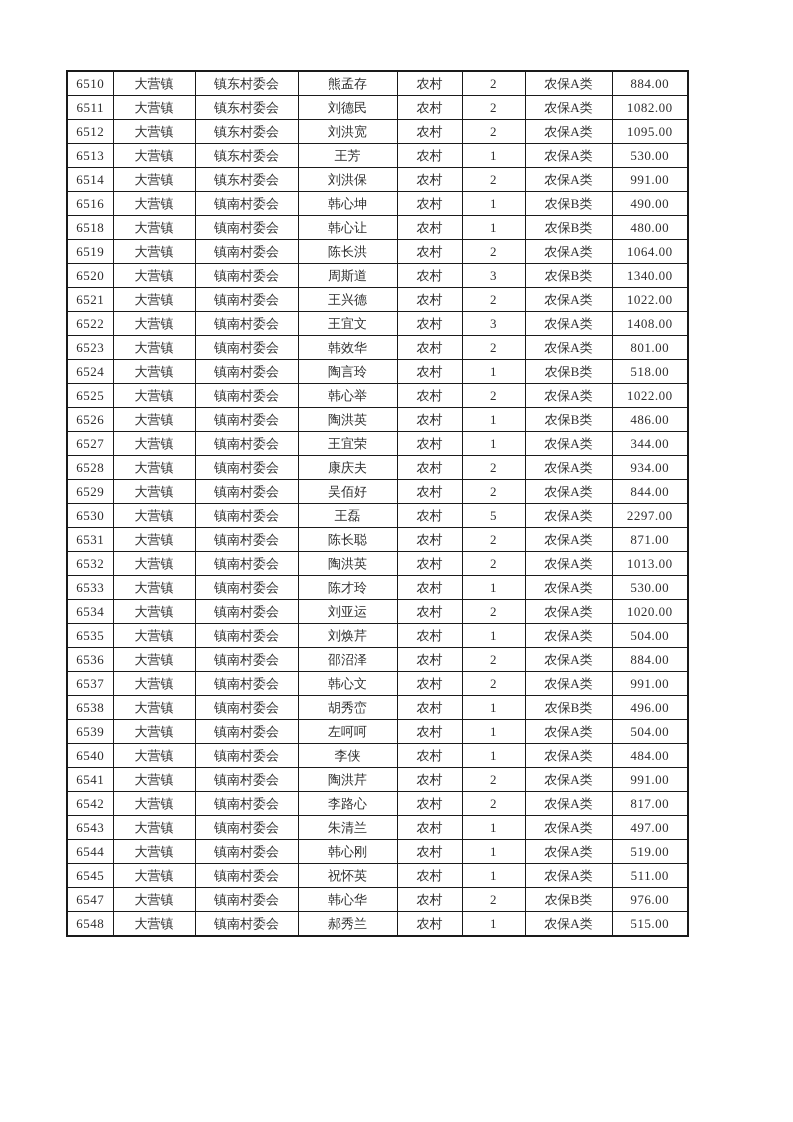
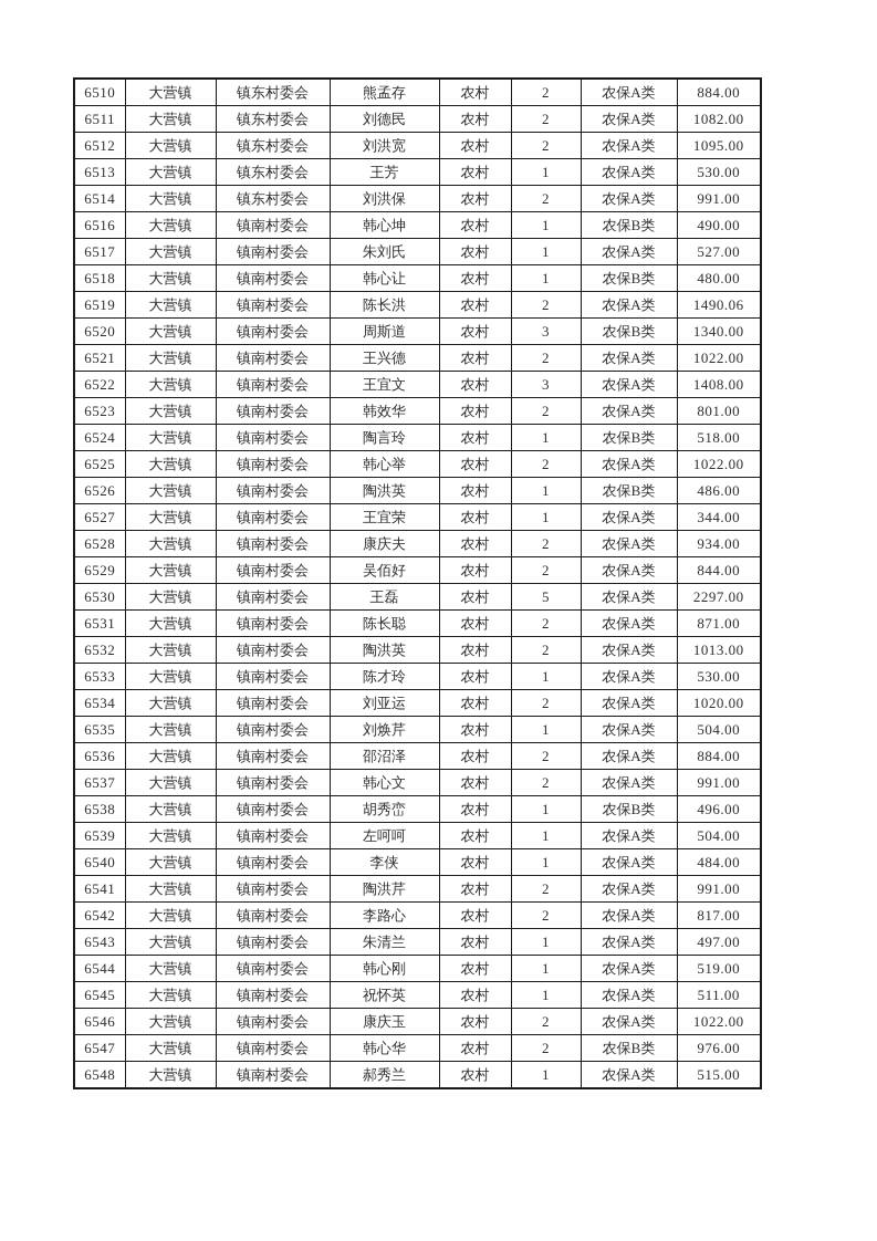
  6510	大营镇	镇东村委会	熊孟存	农村	2	农保A类	884.00
  6511	大营镇	镇东村委会	刘德民	农村	2	农保A类	1082.00
  6512	大营镇	镇东村委会	刘洪宽	农村	2	农保A类	1095.00
  6513	大营镇	镇东村委会	王芳	农村	1	农保A类	530.00
  6514	大营镇	镇东村委会	刘洪保	农村	2	农保A类	991.00
  6516	大营镇	镇南村委会	韩心坤	农村	1	农保B类	490.00
+ 6517	大营镇	镇南村委会	朱刘氏	农村	1	农保A类	527.00
  6518	大营镇	镇南村委会	韩心让	农村	1	农保B类	480.00
- 6519	大营镇	镇南村委会	陈长洪	农村	2	农保A类	1064.00
+ 6519	大营镇	镇南村委会	陈长洪	农村	2	农保A类	1490.06
  6520	大营镇	镇南村委会	周斯道	农村	3	农保B类	1340.00
  6521	大营镇	镇南村委会	王兴德	农村	2	农保A类	1022.00
  6522	大营镇	镇南村委会	王宜文	农村	3	农保A类	1408.00
  6523	大营镇	镇南村委会	韩效华	农村	2	农保A类	801.00
  6524	大营镇	镇南村委会	陶言玲	农村	1	农保B类	518.00
  6525	大营镇	镇南村委会	韩心举	农村	2	农保A类	1022.00
  6526	大营镇	镇南村委会	陶洪英	农村	1	农保B类	486.00
  6527	大营镇	镇南村委会	王宜荣	农村	1	农保A类	344.00
  6528	大营镇	镇南村委会	康庆夫	农村	2	农保A类	934.00
  6529	大营镇	镇南村委会	吴佰好	农村	2	农保A类	844.00
  6530	大营镇	镇南村委会	王磊	农村	5	农保A类	2297.00
  6531	大营镇	镇南村委会	陈长聪	农村	2	农保A类	871.00
  6532	大营镇	镇南村委会	陶洪英	农村	2	农保A类	1013.00
  6533	大营镇	镇南村委会	陈才玲	农村	1	农保A类	530.00
  6534	大营镇	镇南村委会	刘亚运	农村	2	农保A类	1020.00
  6535	大营镇	镇南村委会	刘焕芹	农村	1	农保A类	504.00
  6536	大营镇	镇南村委会	邵沼泽	农村	2	农保A类	884.00
  6537	大营镇	镇南村委会	韩心文	农村	2	农保A类	991.00
  6538	大营镇	镇南村委会	胡秀峦	农村	1	农保B类	496.00
  6539	大营镇	镇南村委会	左呵呵	农村	1	农保A类	504.00
  6540	大营镇	镇南村委会	李侠	农村	1	农保A类	484.00
  6541	大营镇	镇南村委会	陶洪芹	农村	2	农保A类	991.00
  6542	大营镇	镇南村委会	李路心	农村	2	农保A类	817.00
  6543	大营镇	镇南村委会	朱清兰	农村	1	农保A类	497.00
  6544	大营镇	镇南村委会	韩心刚	农村	1	农保A类	519.00
  6545	大营镇	镇南村委会	祝怀英	农村	1	农保A类	511.00
+ 6546	大营镇	镇南村委会	康庆玉	农村	2	农保A类	1022.00
  6547	大营镇	镇南村委会	韩心华	农村	2	农保B类	976.00
  6548	大营镇	镇南村委会	郝秀兰	农村	1	农保A类	515.00
